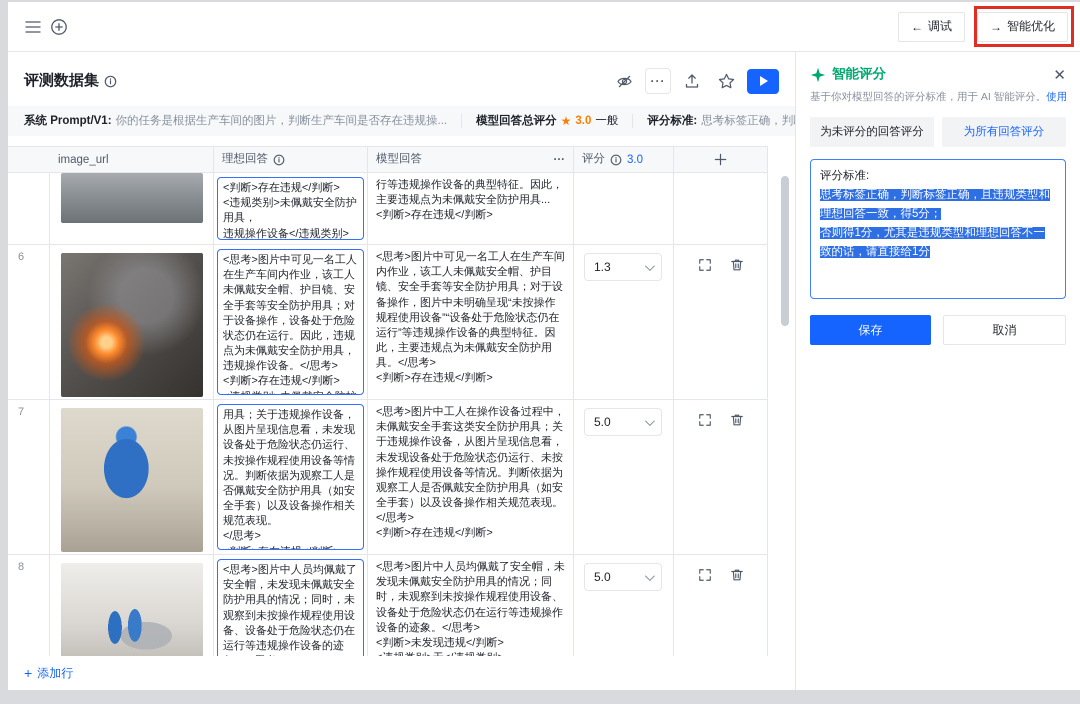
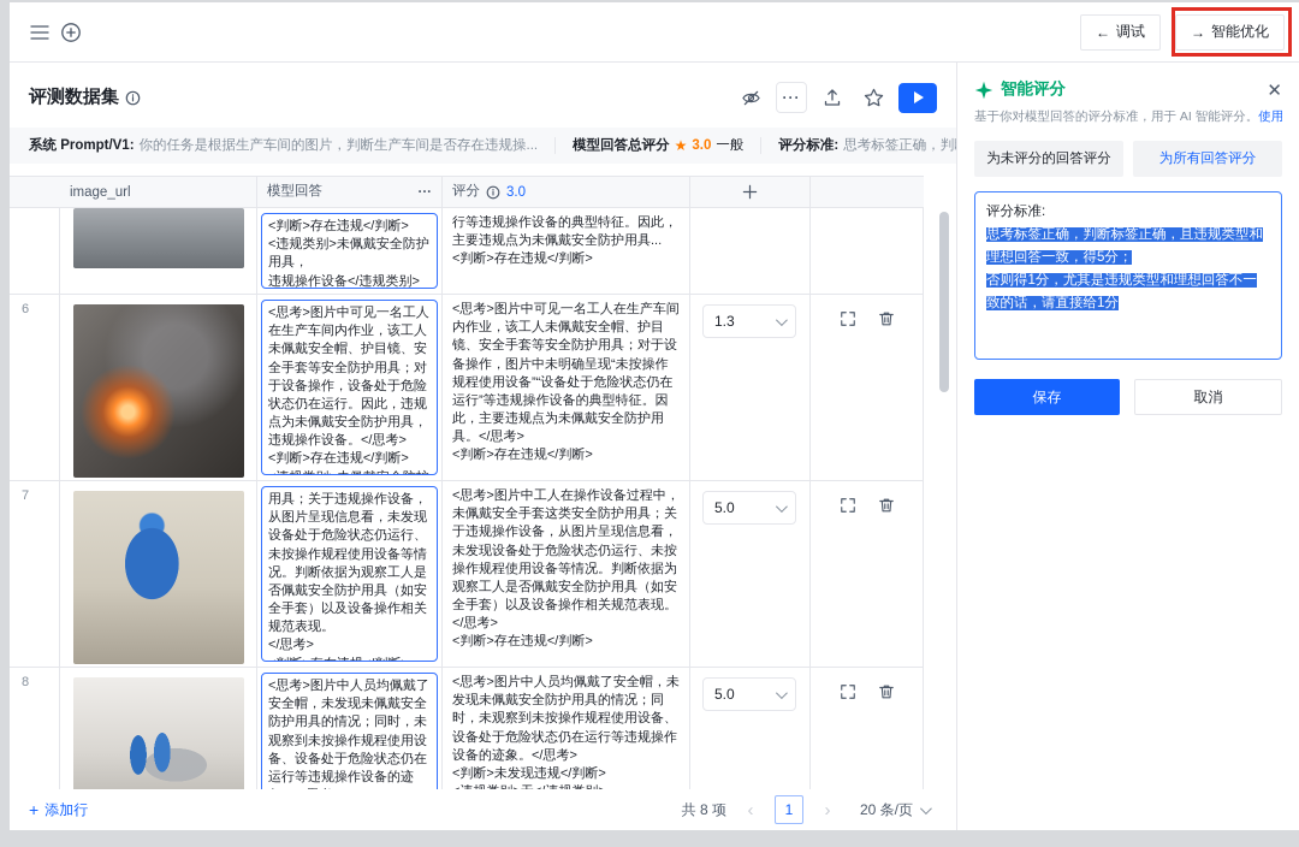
  ←
  调试
  →
  智能优化
  评测数据集
  ···
  系统 Prompt/V1:
  你的任务是根据生产车间的图片，判断生产车间是否存在违规操...
  模型回答总评分
  ★
  3.0
  一般
  评分标准:
  image_url
- 理想回答
  模型回答
  ···
  评分
  3.0
  <判断>存在违规</判断>
  <违规类别>未佩戴安全防护用具，
  违规操作设备</违规类别>
  行等违规操作设备的典型特征。因此，主要违规点为未佩戴安全防护用具...
  <判断>存在违规</判断>
  6
  <思考>图片中可见一名工人在生产车间内作业，该工人未佩戴安全帽、护目镜、安全手套等安全防护用具；对于设备操作，设备处于危险状态仍在运行。因此，违规点为未佩戴安全防护用具，违规操作设备。</思考>
  <判断>存在违规</判断>
  <思考>图片中可见一名工人在生产车间内作业，该工人未佩戴安全帽、护目镜、安全手套等安全防护用具；对于设备操作，图片中未明确呈现“未按操作规程使用设备”“设备处于危险状态仍在运行”等违规操作设备的典型特征。因此，主要违规点为未佩戴安全防护用具。</思考>
  1.3
  7
  用具；关于违规操作设备，从图片呈现信息看，未发现设备处于危险状态仍运行、未按操作规程使用设备等情况。判断依据为观察工人是否佩戴安全防护用具（如安全手套）以及设备操作相关规范表现。
  </思考>
  <思考>图片中工人在操作设备过程中，未佩戴安全手套这类安全防护用具；关于违规操作设备，从图片呈现信息看，未发现设备处于危险状态仍运行、未按操作规程使用设备等情况。判断依据为观察工人是否佩戴安全防护用具（如安全手套）以及设备操作相关规范表现。</思考>
  5.0
  8
  <思考>图片中人员均佩戴了安全帽，未发现未佩戴安全防护用具的情况；同时，未观察到未按操作规程使用设备、设备处于危险状态仍在运行等违规操作设备的迹
  <思考>图片中人员均佩戴了安全帽，未发现未佩戴安全防护用具的情况；同时，未观察到未按操作规程使用设备、设备处于危险状态仍在运行等违规操作设备的迹象。</思考>
  <判断>未发现违规</判断>
  5.0
  +
  添加行
+ 共 8 项
+ ‹
+ 1
+ ›
+ 20 条/页
  智能评分
  ✕
  基于你对模型回答的评分标准，用于 AI 智能评分。使用
  为未评分的回答评分
  为所有回答评分
  评分标准:
  思考标签正确，判断标签正确，且违规类型和理想回答一致，得5分；
  否则得1分，尤其是违规类型和理想回答不一致的话，请直接给1分
  保存
  取消
